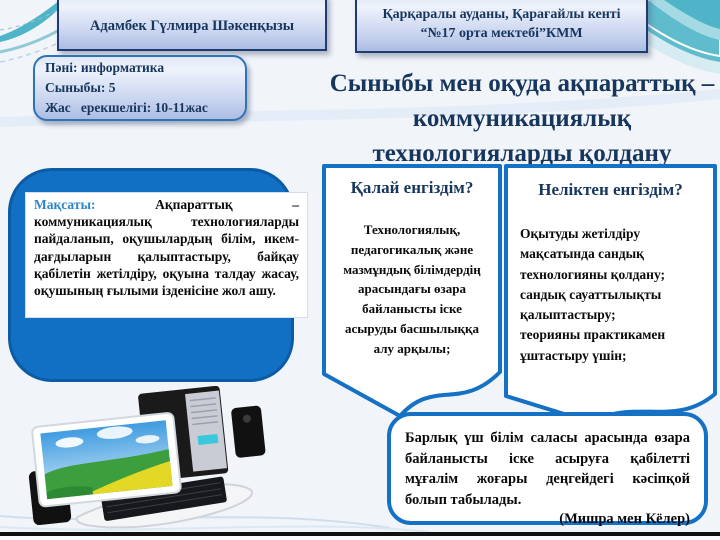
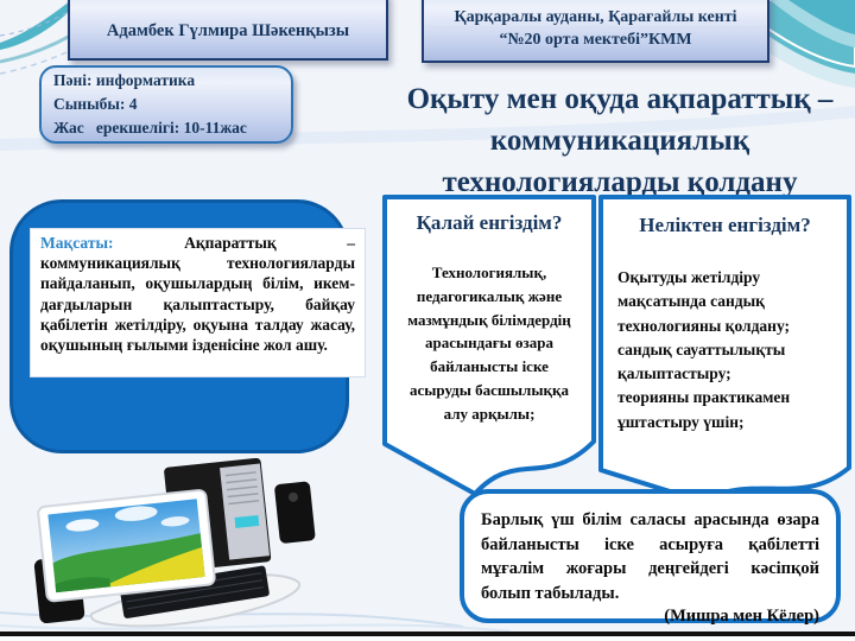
  Адамбек Гүлмира Шәкенқызы
  Қарқаралы ауданы, Қарағайлы кенті
- “№17 орта мектебі”КММ
+ “№20 орта мектебі”КММ
  Пәні: информатика
- Сыныбы: 5
+ Сыныбы: 4
  Жас ерекшелігі: 10-11жас
- Сыныбы мен оқуда ақпараттық –
+ Оқыту мен оқуда ақпараттық –
  коммуникациялық
  технологияларды қолдану
  Мақсаты: Ақпараттық – коммуникациялық технологияларды пайдаланып, оқушылардың білім, икем-дағдыларын қалыптастыру, байқау қабілетін жетілдіру, оқуына талдау жасау, оқушының ғылыми ізденісіне жол ашу.
  Қалай енгіздім?
  Технологиялық,
  педагогикалық және
  мазмұндық білімдердің
  арасындағы өзара
  байланысты іске
  асыруды басшылыққа
  алу арқылы;
  Неліктен енгіздім?
  Оқытуды жетілдіру
  мақсатында сандық
  технологияны қолдану;
  сандық сауаттылықты
  қалыптастыру;
  теорияны практикамен
  ұштастыру үшін;
  Барлық үш білім саласы арасында өзара байланысты іске асыруға қабілетті мұғалім жоғары деңгейдегі кәсіпқой болып табылады.
  (Мишра мен Кёлер)
